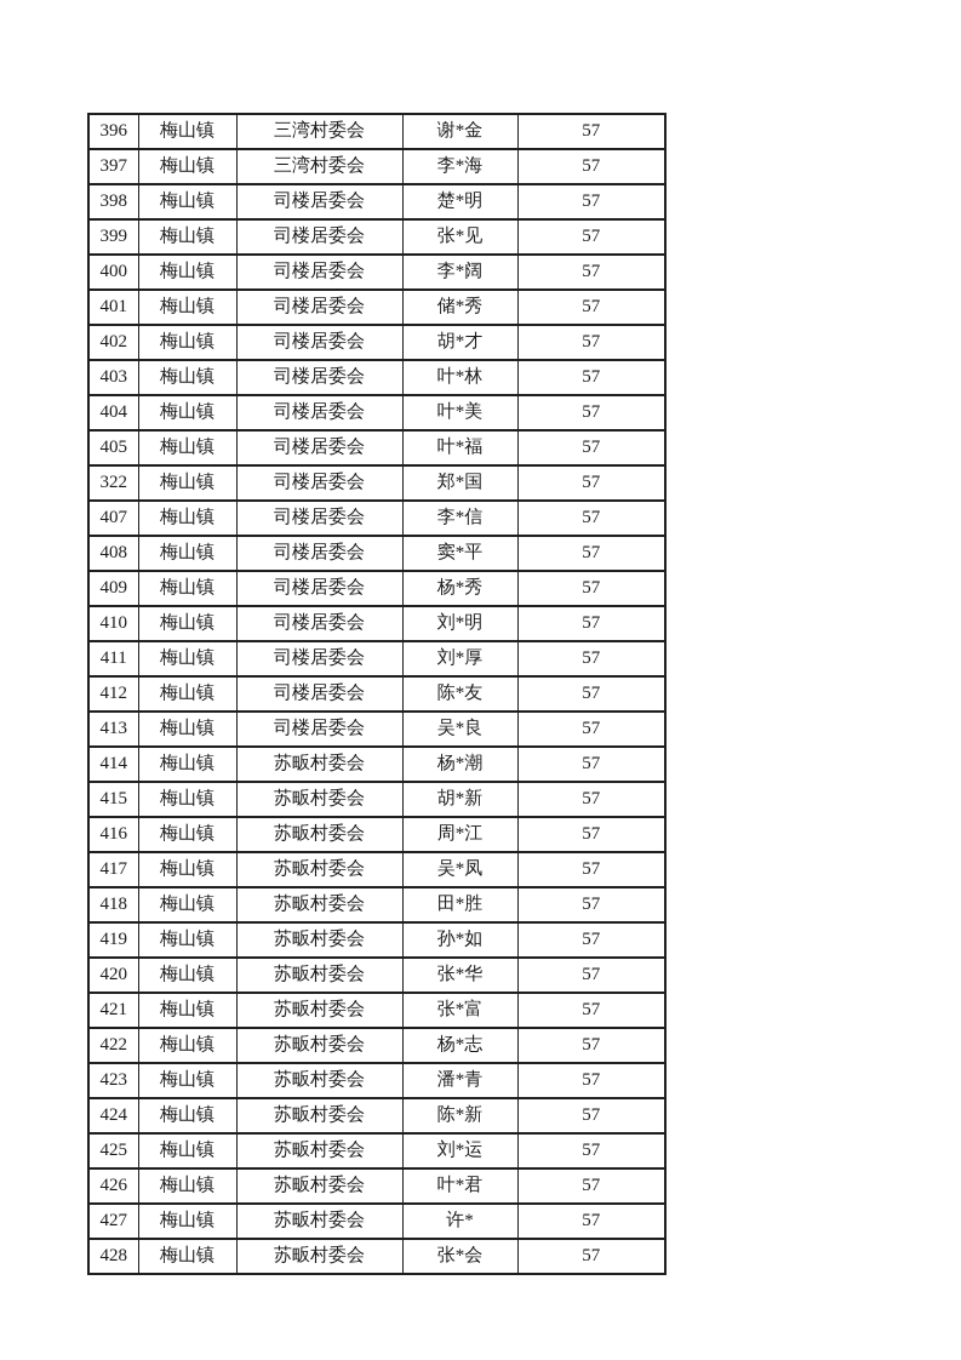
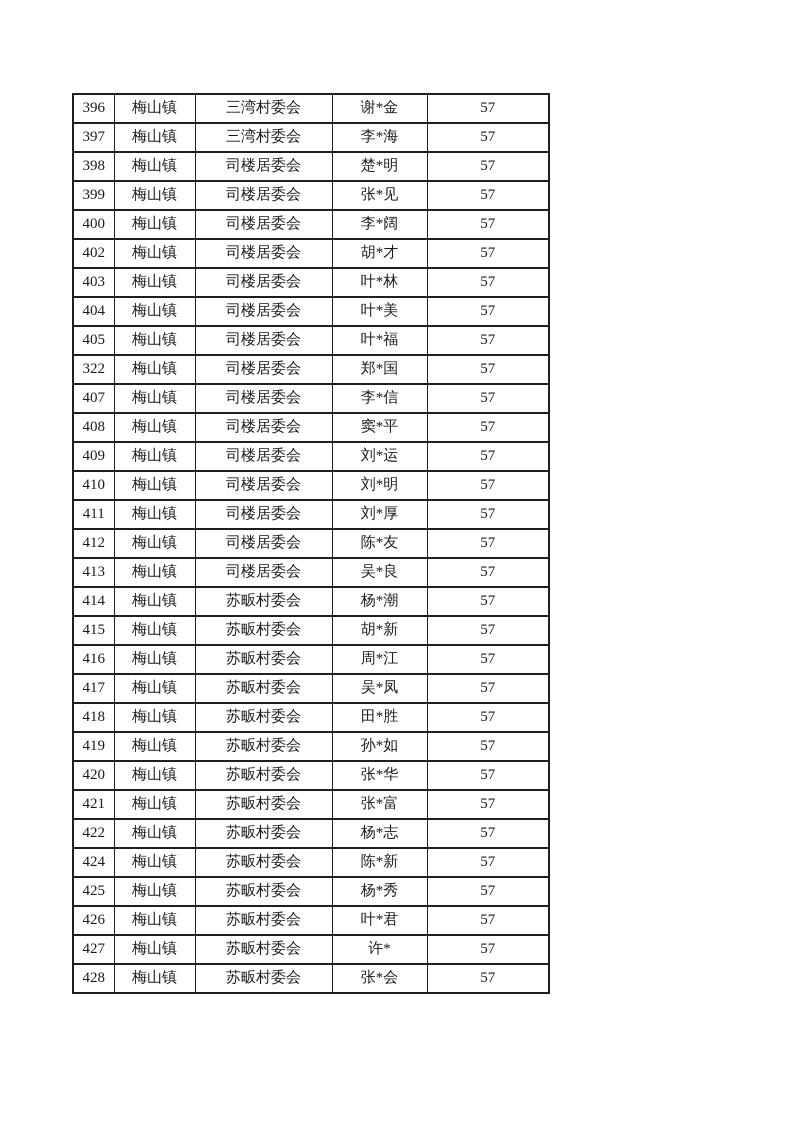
  396	梅山镇	三湾村委会	谢*金	57
  397	梅山镇	三湾村委会	李*海	57
  398	梅山镇	司楼居委会	楚*明	57
  399	梅山镇	司楼居委会	张*见	57
  400	梅山镇	司楼居委会	李*阔	57
- 401	梅山镇	司楼居委会	储*秀	57
  402	梅山镇	司楼居委会	胡*才	57
  403	梅山镇	司楼居委会	叶*林	57
  404	梅山镇	司楼居委会	叶*美	57
  405	梅山镇	司楼居委会	叶*福	57
  322	梅山镇	司楼居委会	郑*国	57
  407	梅山镇	司楼居委会	李*信	57
  408	梅山镇	司楼居委会	窦*平	57
- 409	梅山镇	司楼居委会	杨*秀	57
+ 409	梅山镇	司楼居委会	刘*运	57
  410	梅山镇	司楼居委会	刘*明	57
  411	梅山镇	司楼居委会	刘*厚	57
  412	梅山镇	司楼居委会	陈*友	57
  413	梅山镇	司楼居委会	吴*良	57
  414	梅山镇	苏畈村委会	杨*潮	57
  415	梅山镇	苏畈村委会	胡*新	57
  416	梅山镇	苏畈村委会	周*江	57
  417	梅山镇	苏畈村委会	吴*凤	57
  418	梅山镇	苏畈村委会	田*胜	57
  419	梅山镇	苏畈村委会	孙*如	57
  420	梅山镇	苏畈村委会	张*华	57
  421	梅山镇	苏畈村委会	张*富	57
  422	梅山镇	苏畈村委会	杨*志	57
- 423	梅山镇	苏畈村委会	潘*青	57
  424	梅山镇	苏畈村委会	陈*新	57
- 425	梅山镇	苏畈村委会	刘*运	57
+ 425	梅山镇	苏畈村委会	杨*秀	57
  426	梅山镇	苏畈村委会	叶*君	57
  427	梅山镇	苏畈村委会	许*	57
  428	梅山镇	苏畈村委会	张*会	57
